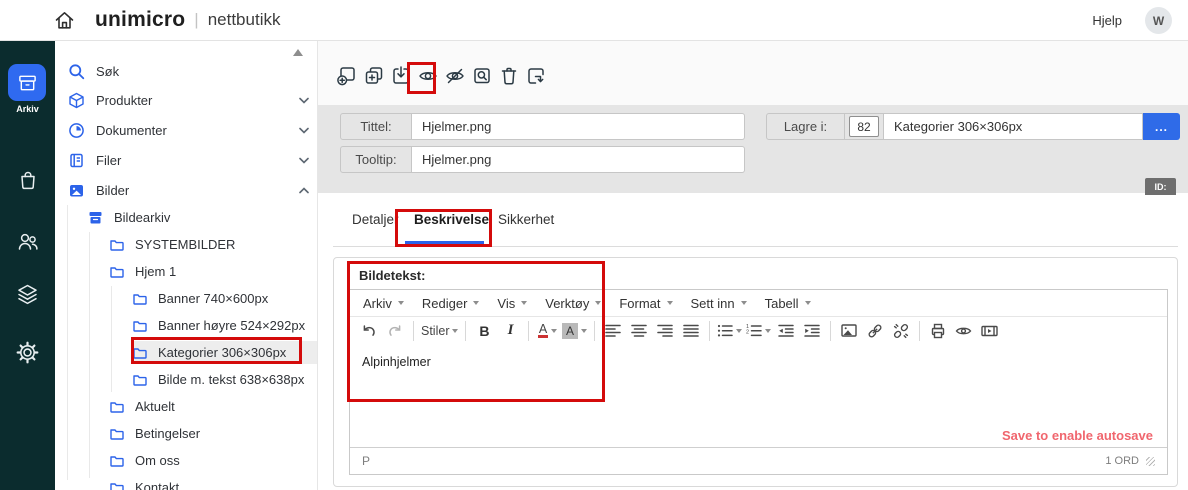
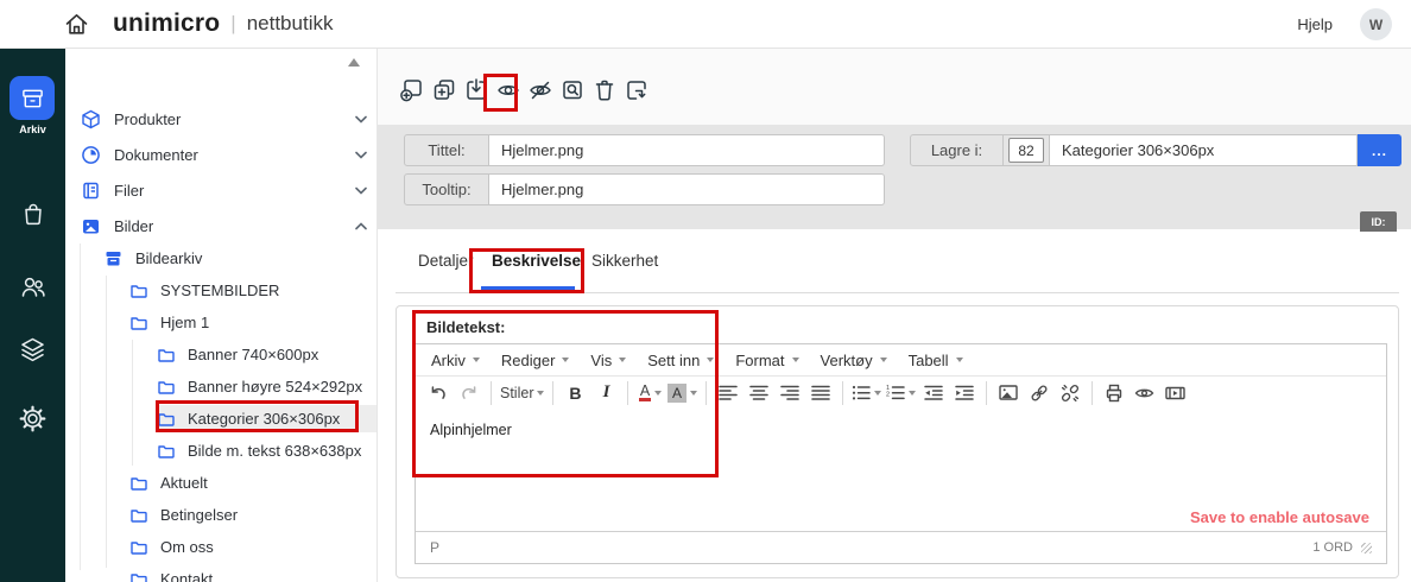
  unimicro
  |
  nettbutikk
  Hjelp
  W
  Arkiv
- Søk
  Produkter
  Dokumenter
  Filer
  Bilder
  Bildearkiv
  SYSTEMBILDER
  Hjem 1
  Banner 740×600px
  Banner høyre 524×292px
  Kategorier 306×306px
  Bilde m. tekst 638×638px
  Aktuelt
  Betingelser
  Om oss
  Kontakt
  Tittel:
  Hjelmer.png
  Tooltip:
  Hjelmer.png
  Lagre i:
  82
  Kategorier 306×306px
  ...
  ID:
  Detaljer
  Beskrivelse
  Sikkerhet
  Bildetekst:
  Arkiv
  Rediger
  Vis
- Verktøy
+ Sett inn
  Format
- Sett inn
+ Verktøy
  Tabell
  Stiler
  B
  I
  A
  A
  Alpinhjelmer
  Save to enable autosave
  P
  1 ORD
